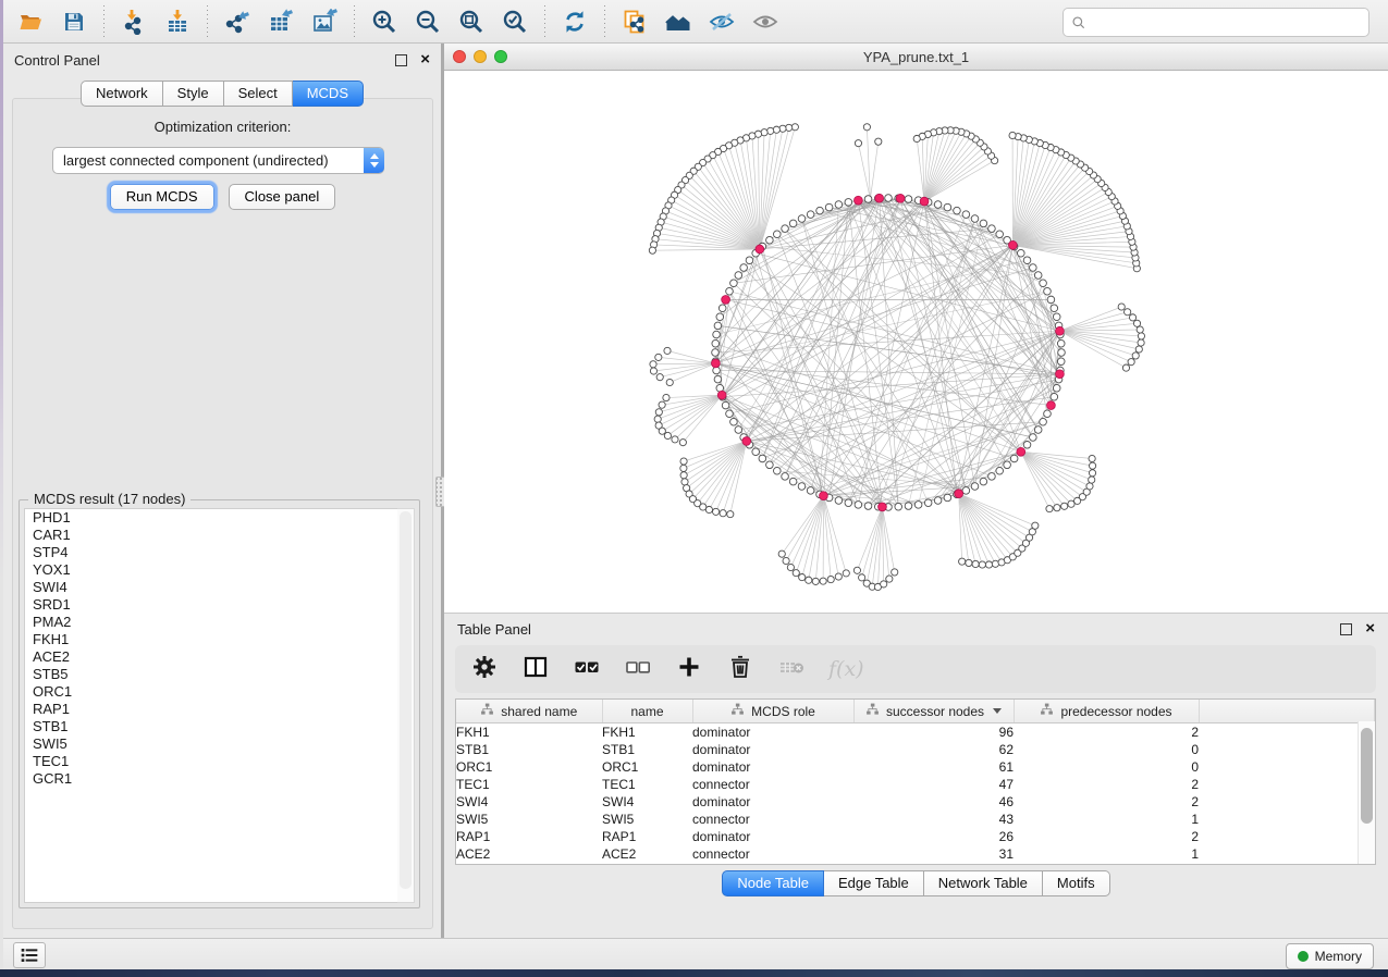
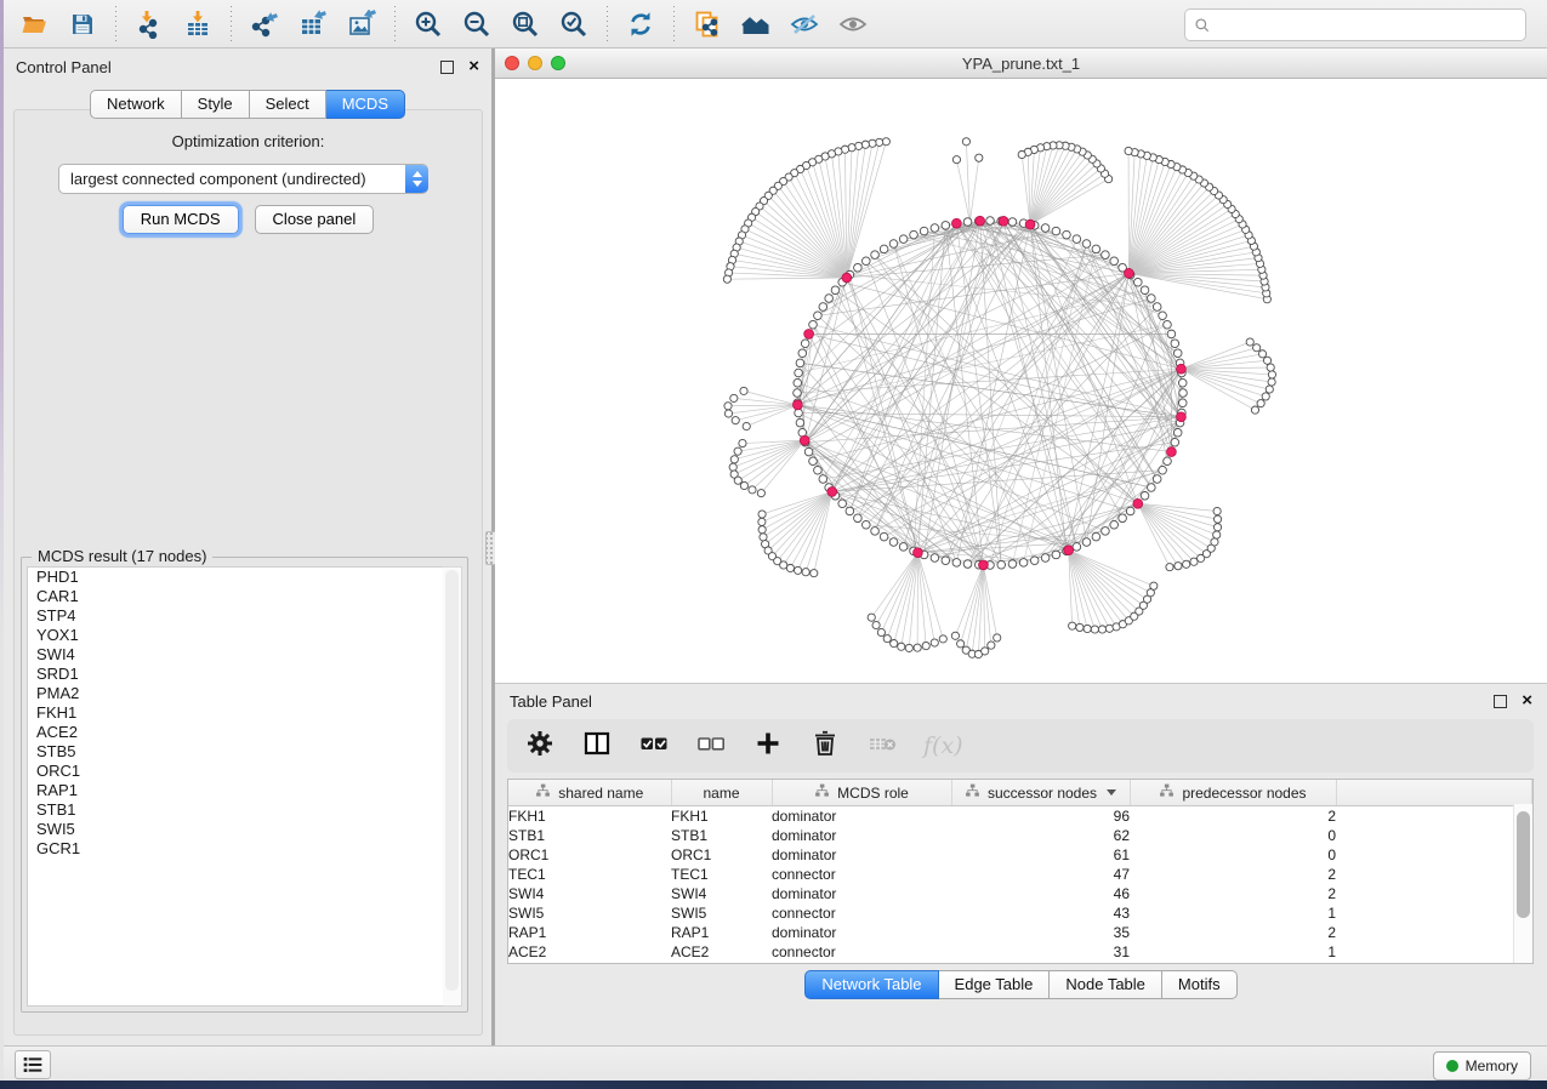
  Control Panel
  ×
  Network
  Style
  Select
  MCDS
  Optimization criterion:
  largest connected component (undirected)
  Run MCDS
  Close panel
  MCDS result (17 nodes)
  PHD1
  CAR1
  STP4
  YOX1
  SWI4
  SRD1
  PMA2
  FKH1
  ACE2
  STB5
  ORC1
  RAP1
  STB1
  SWI5
- TEC1
  GCR1
  YPA_prune.txt_1
  Table Panel
  ×
  f(x)
  shared name	name	MCDS role	successor nodes	predecessor nodes
  FKH1	FKH1	dominator	96	2
  STB1	STB1	dominator	62	0
  ORC1	ORC1	dominator	61	0
  TEC1	TEC1	connector	47	2
  SWI4	SWI4	dominator	46	2
  SWI5	SWI5	connector	43	1
- RAP1	RAP1	dominator	26	2
+ RAP1	RAP1	dominator	35	2
  ACE2	ACE2	connector	31	1
- Node Table
+ Network Table
  Edge Table
- Network Table
+ Node Table
  Motifs
  Memory
